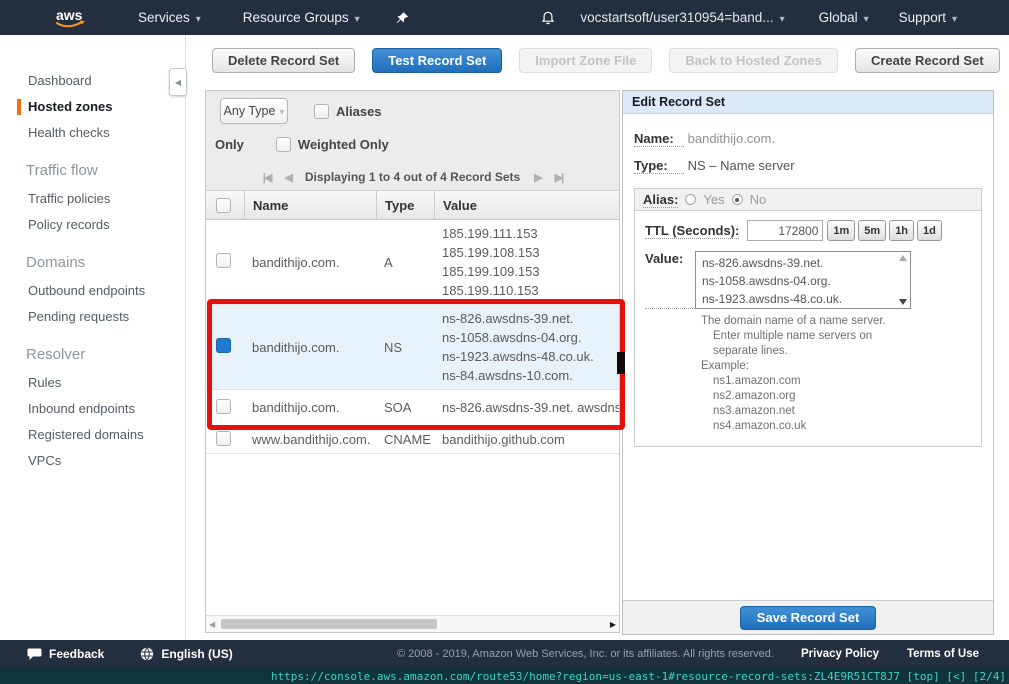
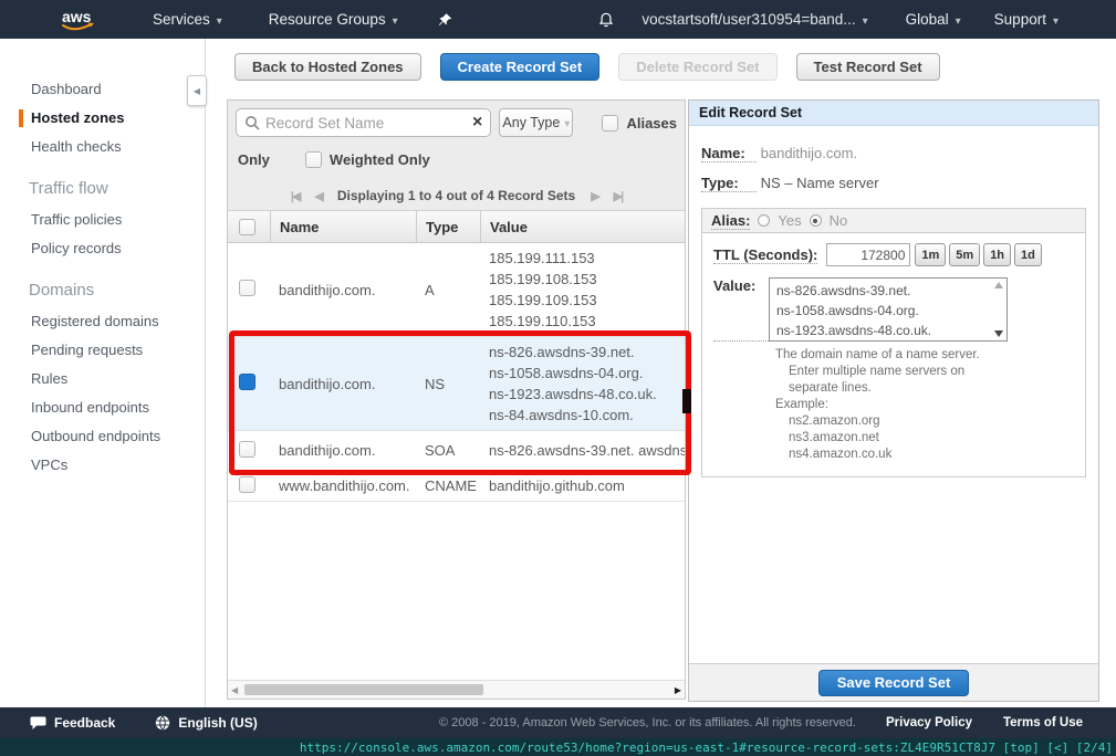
  aws
  Services
  Resource Groups
  vocstartsoft/user310954=band...
  Global
  Support
  Dashboard
  Hosted zones
  Health checks
  Traffic flow
  Traffic policies
  Policy records
  Domains
- Outbound endpoints
+ Registered domains
  Pending requests
- Resolver
  Rules
  Inbound endpoints
- Registered domains
+ Outbound endpoints
  VPCs
- Delete Record Set
+ Back to Hosted Zones
- Test Record Set
+ Create Record Set
- Import Zone File
- Back to Hosted Zones
+ Delete Record Set
- Create Record Set
+ Test Record Set
+ Record Set Name
+ ×
  Any Type
  Aliases
  Only
  Weighted Only
  |◀
  ◀
  Displaying 1 to 4 out of 4 Record Sets
  ▶
  ▶|
  Name
  Type
  Value
  bandithijo.com.
  A
  185.199.111.153
  185.199.108.153
  185.199.109.153
  185.199.110.153
  bandithijo.com.
  NS
  ns-826.awsdns-39.net.
  ns-1058.awsdns-04.org.
  ns-1923.awsdns-48.co.uk.
  ns-84.awsdns-10.com.
  bandithijo.com.
  SOA
  ns-826.awsdns-39.net. awsdns
  www.bandithijo.com.
  CNAME
  bandithijo.github.com
  ◀
  ▶
  Edit Record Set
  Name: bandithijo.com.
  Type: NS – Name server
  Alias:
  Yes
  No
  TTL (Seconds):
  172800
  1m
  5m
  1h
  1d
  Value:
  ns-826.awsdns-39.net.
  ns-1058.awsdns-04.org.
  ns-1923.awsdns-48.co.uk.
  The domain name of a name server.
  Enter multiple name servers on
  separate lines.
  Example:
- ns1.amazon.com
  ns2.amazon.org
  ns3.amazon.net
  ns4.amazon.co.uk
  Save Record Set
  Feedback
  English (US)
  © 2008 - 2019, Amazon Web Services, Inc. or its affiliates. All rights reserved.
  Privacy Policy
  Terms of Use
  https://console.aws.amazon.com/route53/home?region=us-east-1#resource-record-sets:ZL4E9R51CT8J7
  [top] [<] [2/4]
